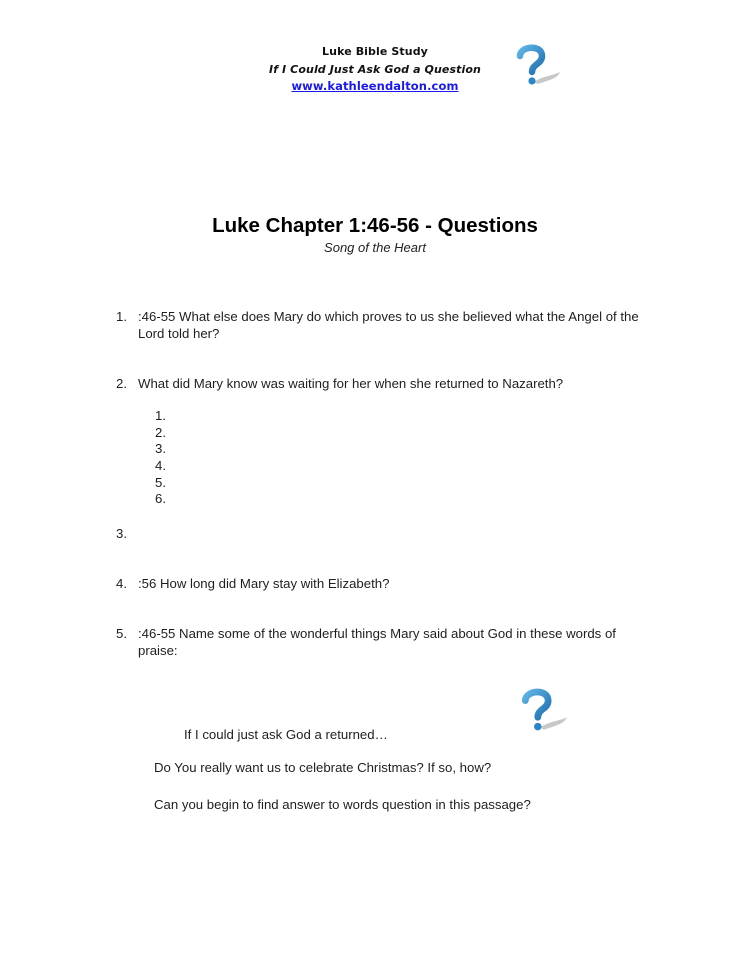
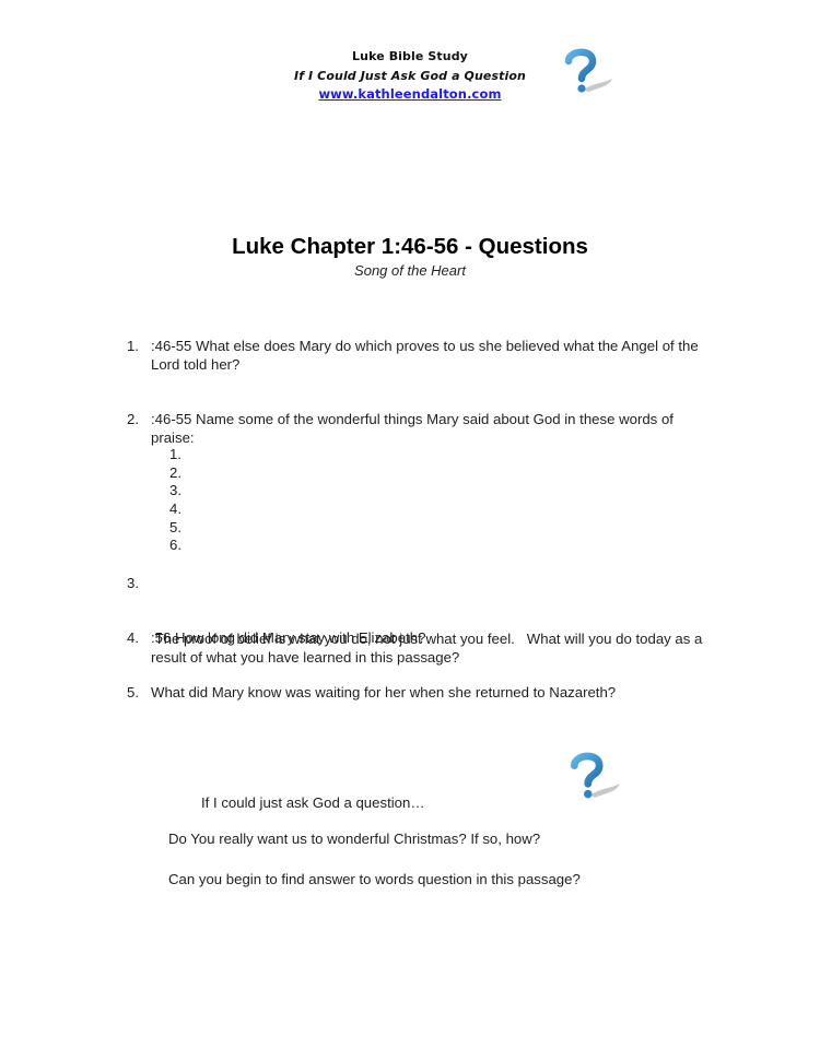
  Luke Bible Study
  If I Could Just Ask God a Question
  www.kathleendalton.com
  Luke Chapter 1:46-56 - Questions
  Song of the Heart
  1.
  :46-55 What else does Mary do which proves to us she believed what the Angel of the Lord told her?
  2.
- What did Mary know was waiting for her when she returned to Nazareth?
+ :46-55 Name some of the wonderful things Mary said about God in these words of praise:
  1.
  2.
  3.
  4.
  5.
  6.
  3.
+ The proof of belief is what you do, not just what you feel. What will you do today as a result of what you have learned in this passage?
  4.
  :56 How long did Mary stay with Elizabeth?
  5.
- :46-55 Name some of the wonderful things Mary said about God in these words of praise:
+ What did Mary know was waiting for her when she returned to Nazareth?
- If I could just ask God a returned…
+ If I could just ask God a question…
- Do You really want us to celebrate Christmas? If so, how?
+ Do You really want us to wonderful Christmas? If so, how?
  Can you begin to find answer to words question in this passage?
